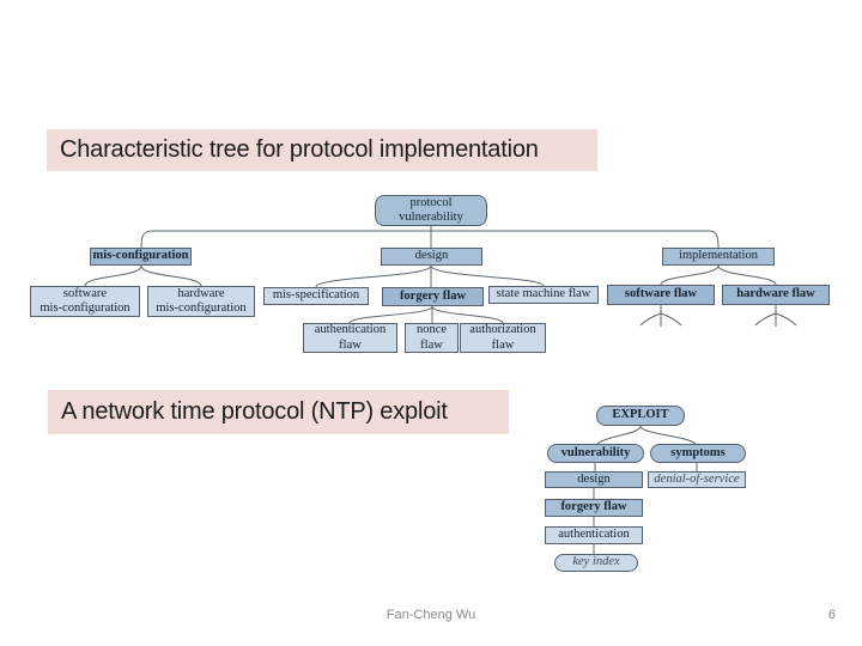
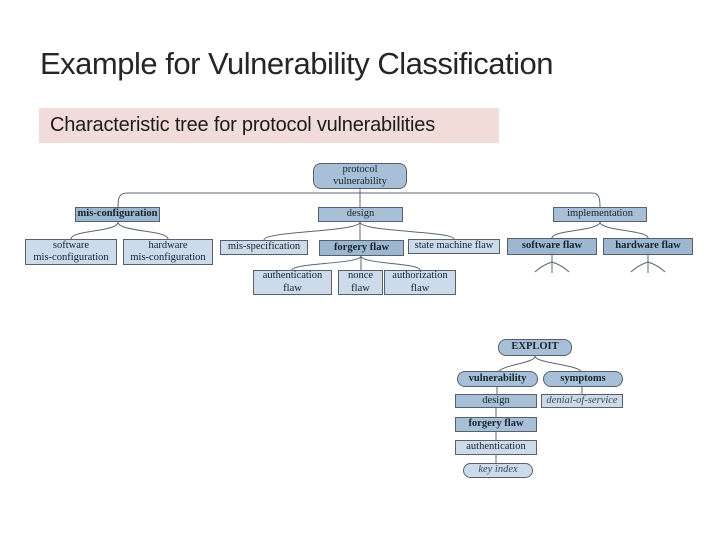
+ Example for Vulnerability Classification
- Characteristic tree for protocol implementation
+ Characteristic tree for protocol vulnerabilities
  protocol
  vulnerability
  mis-configuration
  design
  implementation
  software
  mis-configuration
  hardware
  mis-configuration
  mis-specification
  forgery flaw
  state machine flaw
  software flaw
  hardware flaw
  authentication
  flaw
  nonce
  flaw
  authorization
  flaw
- A network time protocol (NTP) exploit
  EXPLOIT
  vulnerability
  symptoms
  design
  denial-of-service
  forgery flaw
  authentication
  key index
- Fan-Cheng Wu
- 6
